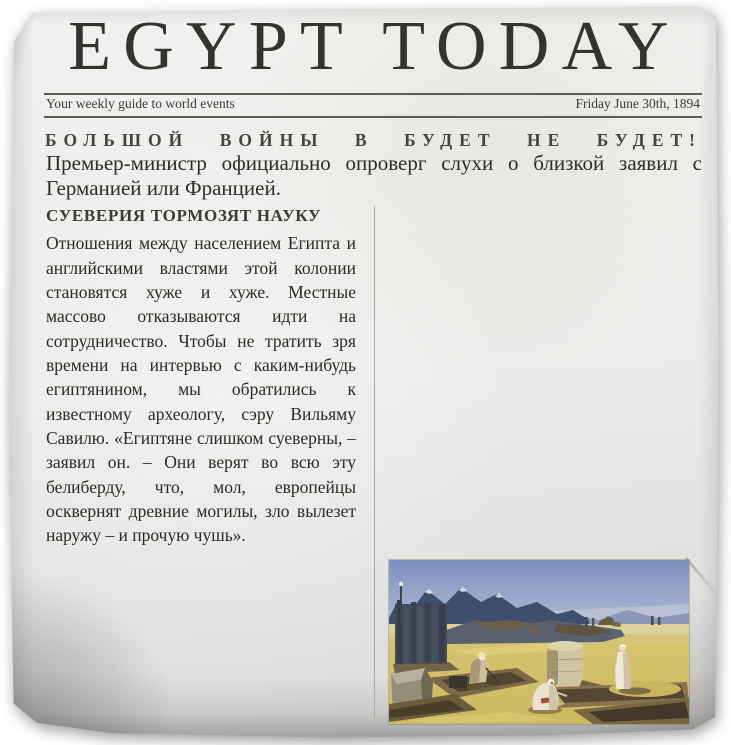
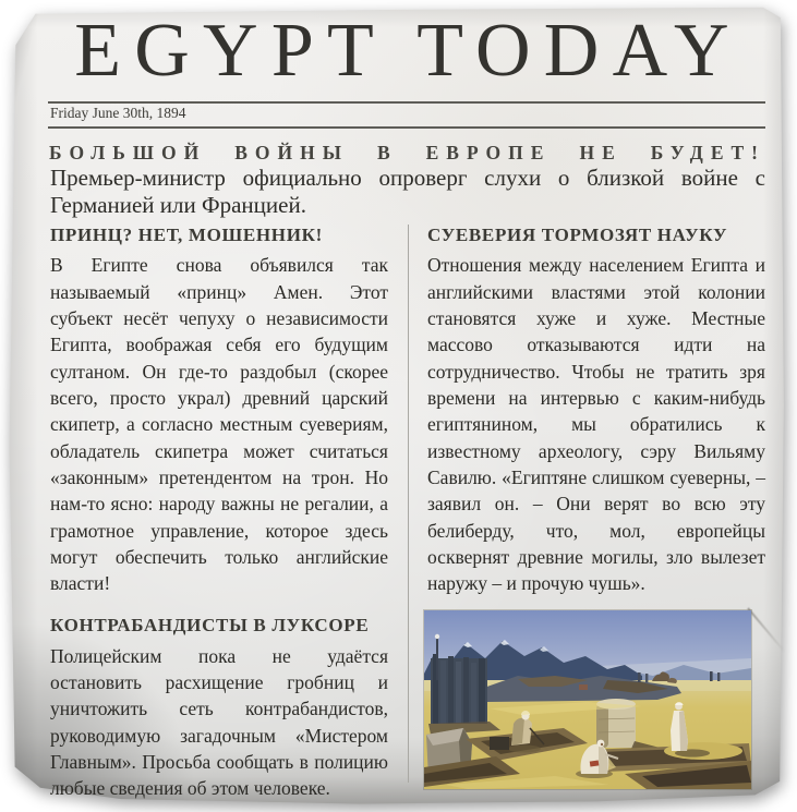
  EGYPT TODAY
- Your weekly guide to world events
  Friday June 30th, 1894
- БОЛЬШОЙ ВОЙНЫ В БУДЕТ НЕ БУДЕТ!
+ БОЛЬШОЙ ВОЙНЫ В ЕВРОПЕ НЕ БУДЕТ!
- Премьер-министр официально опроверг слухи о близкой заявил с Германией или Францией.
+ Премьер-министр официально опроверг слухи о близкой войне с Германией или Францией.
+ ПРИНЦ? НЕТ, МОШЕННИК!
+ В Египте снова объявился так называемый «принц» Амен. Этот субъект несёт чепуху о независимости Египта, воображая себя его будущим султаном. Он где-то раздобыл (скорее всего, просто украл) древний царский скипетр, а согласно местным суевериям, обладатель скипетра может считаться «законным» претендентом на трон. Но нам-то ясно: народу важны не регалии, а грамотное управление, которое здесь могут обеспечить только английские власти!
+ КОНТРАБАНДИСТЫ В ЛУКСОРЕ
+ Полицейским пока не удаётся остановить расхищение гробниц и уничтожить сеть контрабандистов, руководимую загадочным «Мистером Главным». Просьба сообщать в полицию любые сведения об этом человеке.
  СУЕВЕРИЯ ТОРМОЗЯТ НАУКУ
  Отношения между населением Египта и английскими властями этой колонии становятся хуже и хуже. Местные массово отказываются идти на сотрудничество. Чтобы не тратить зря времени на интервью с каким-нибудь египтянином, мы обратились к известному археологу, сэру Вильяму Савилю. «Египтяне слишком суеверны, – заявил он. – Они верят во всю эту белиберду, что, мол, европейцы осквернят древние могилы, зло вылезет наружу – и прочую чушь».
